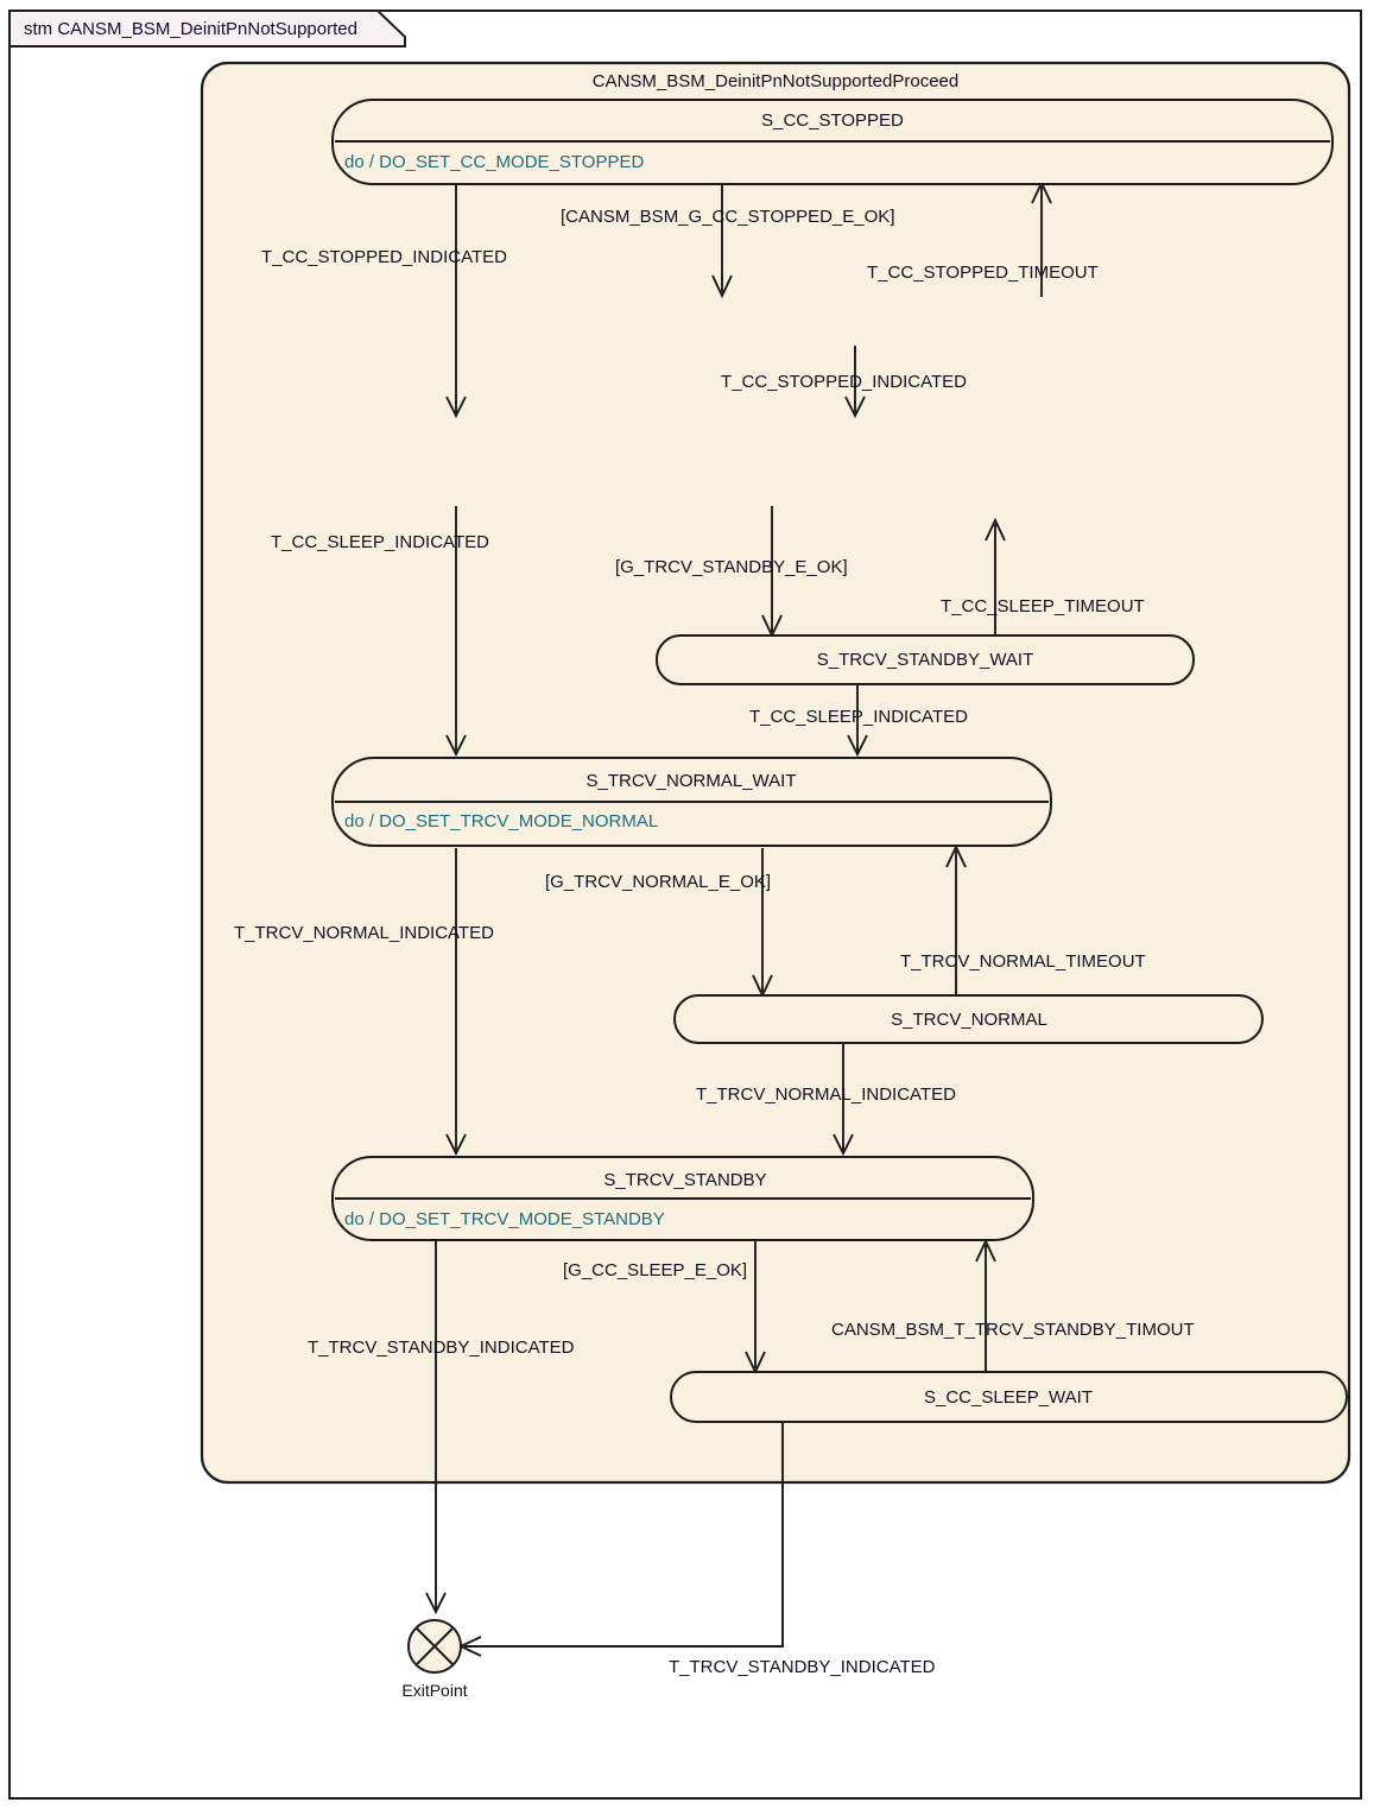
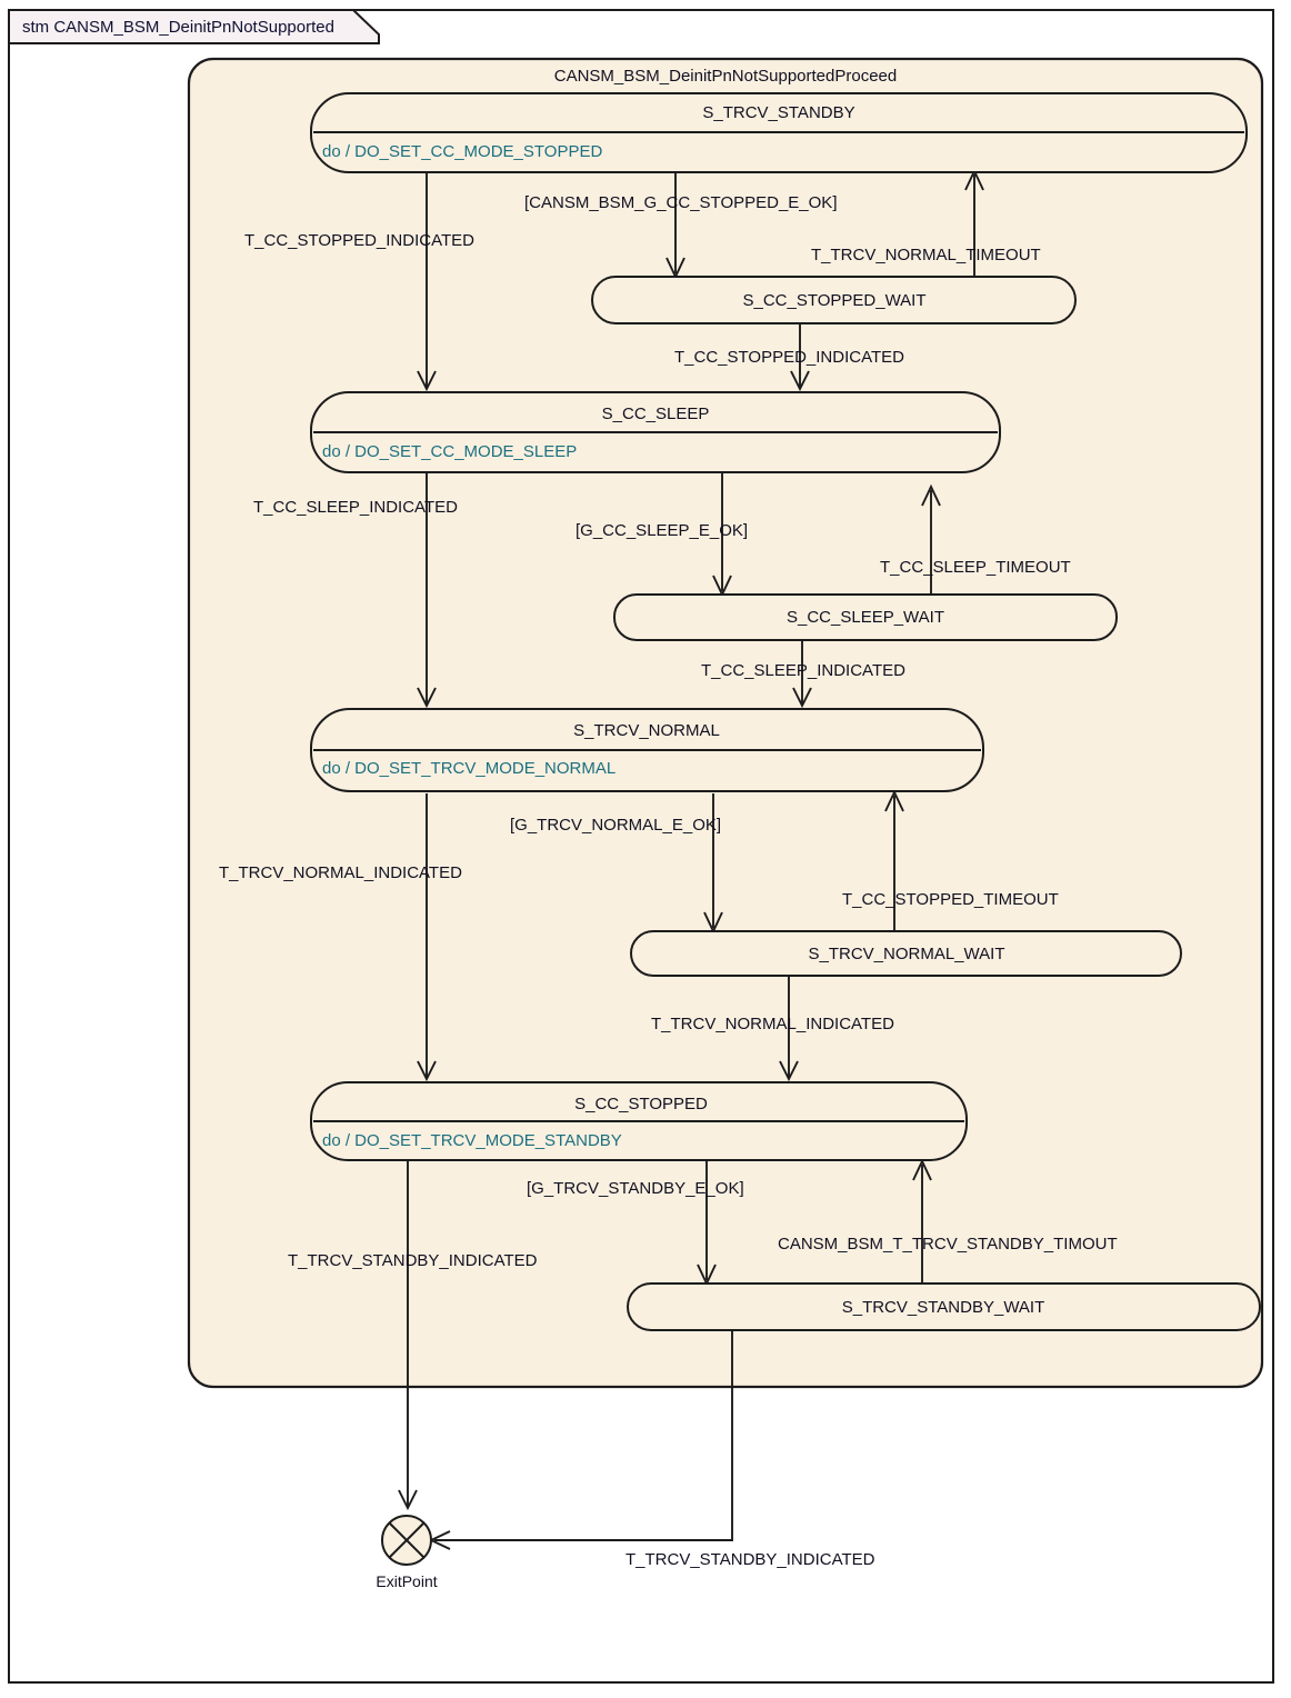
  stm CANSM_BSM_DeinitPnNotSupported
  CANSM_BSM_DeinitPnNotSupportedProceed
  T_CC_STOPPED_INDICATED
  [CANSM_BSM_G_CC_STOPPED_E_OK]
- T_CC_STOPPED_TIMEOUT
+ T_TRCV_NORMAL_TIMEOUT
  T_CC_STOPPED_INDICATED
  T_CC_SLEEP_INDICATED
- [G_TRCV_STANDBY_E_OK]
+ [G_CC_SLEEP_E_OK]
  T_CC_SLEEP_TIMEOUT
  T_CC_SLEEP_INDICATED
  T_TRCV_NORMAL_INDICATED
  [G_TRCV_NORMAL_E_OK]
- T_TRCV_NORMAL_TIMEOUT
+ T_CC_STOPPED_TIMEOUT
  T_TRCV_NORMAL_INDICATED
  T_TRCV_STANDBY_INDICATED
- [G_CC_SLEEP_E_OK]
+ [G_TRCV_STANDBY_E_OK]
  CANSM_BSM_T_TRCV_STANDBY_TIMOUT
  T_TRCV_STANDBY_INDICATED
- S_CC_STOPPED
+ S_TRCV_STANDBY
  do / DO_SET_CC_MODE_STOPPED
+ S_CC_STOPPED_WAIT
+ S_CC_SLEEP
+ do / DO_SET_CC_MODE_SLEEP
- S_TRCV_STANDBY_WAIT
+ S_CC_SLEEP_WAIT
- S_TRCV_NORMAL_WAIT
+ S_TRCV_NORMAL
  do / DO_SET_TRCV_MODE_NORMAL
- S_TRCV_NORMAL
+ S_TRCV_NORMAL_WAIT
- S_TRCV_STANDBY
+ S_CC_STOPPED
  do / DO_SET_TRCV_MODE_STANDBY
- S_CC_SLEEP_WAIT
+ S_TRCV_STANDBY_WAIT
  ExitPoint
